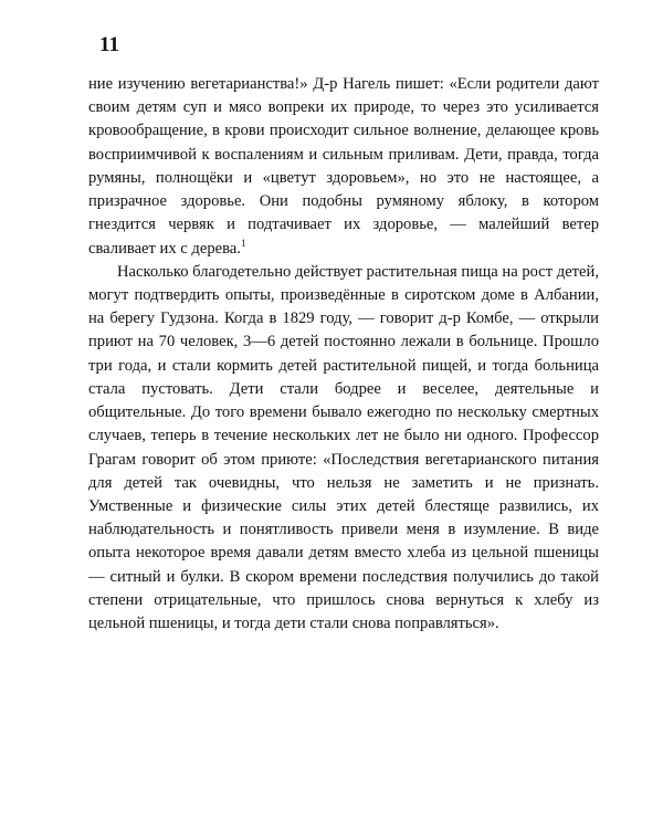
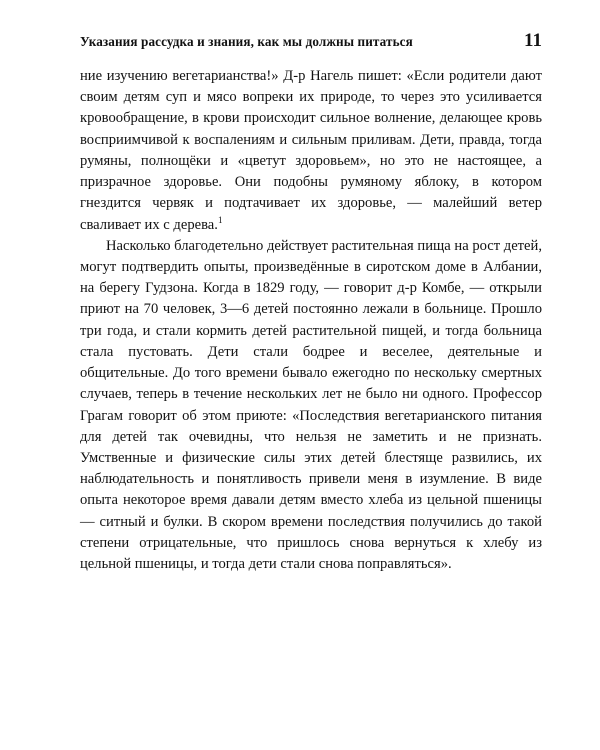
+ Указания рассудка и знания, как мы должны питаться
  11
  ние изучению вегетарианства!» Д-р Нагель пишет: «Если родители дают своим детям суп и мясо вопреки их природе, то через это усиливается кровообращение, в крови происходит сильное волнение, делающее кровь восприимчивой к воспалениям и сильным приливам. Дети, правда, тогда румяны, полнощёки и «цветут здоровьем», но это не настоящее, а призрачное здоровье. Они подобны румяному яблоку, в котором гнездится червяк и подтачивает их здоровье, — малейший ветер сваливает их с дерева.1
  Насколько благодетельно действует растительная пища на рост детей, могут подтвердить опыты, произведённые в сиротском доме в Албании, на берегу Гудзона. Когда в 1829 году, — говорит д-р Комбе, — открыли приют на 70 человек, 3—6 детей постоянно лежали в больнице. Прошло три года, и стали кормить детей растительной пищей, и тогда больница стала пустовать. Дети стали бодрее и веселее, деятельные и общительные. До того времени бывало ежегодно по нескольку смертных случаев, теперь в течение нескольких лет не было ни одного. Профессор Грагам говорит об этом приюте: «Последствия вегетарианского питания для детей так очевидны, что нельзя не заметить и не признать. Умственные и физические силы этих детей блестяще развились, их наблюдательность и понятливость привели меня в изумление. В виде опыта некоторое время давали детям вместо хлеба из цельной пшеницы — ситный и булки. В скором времени последствия получились до такой степени отрицательные, что пришлось снова вернуться к хлебу из цельной пшеницы, и тогда дети стали снова поправляться».
